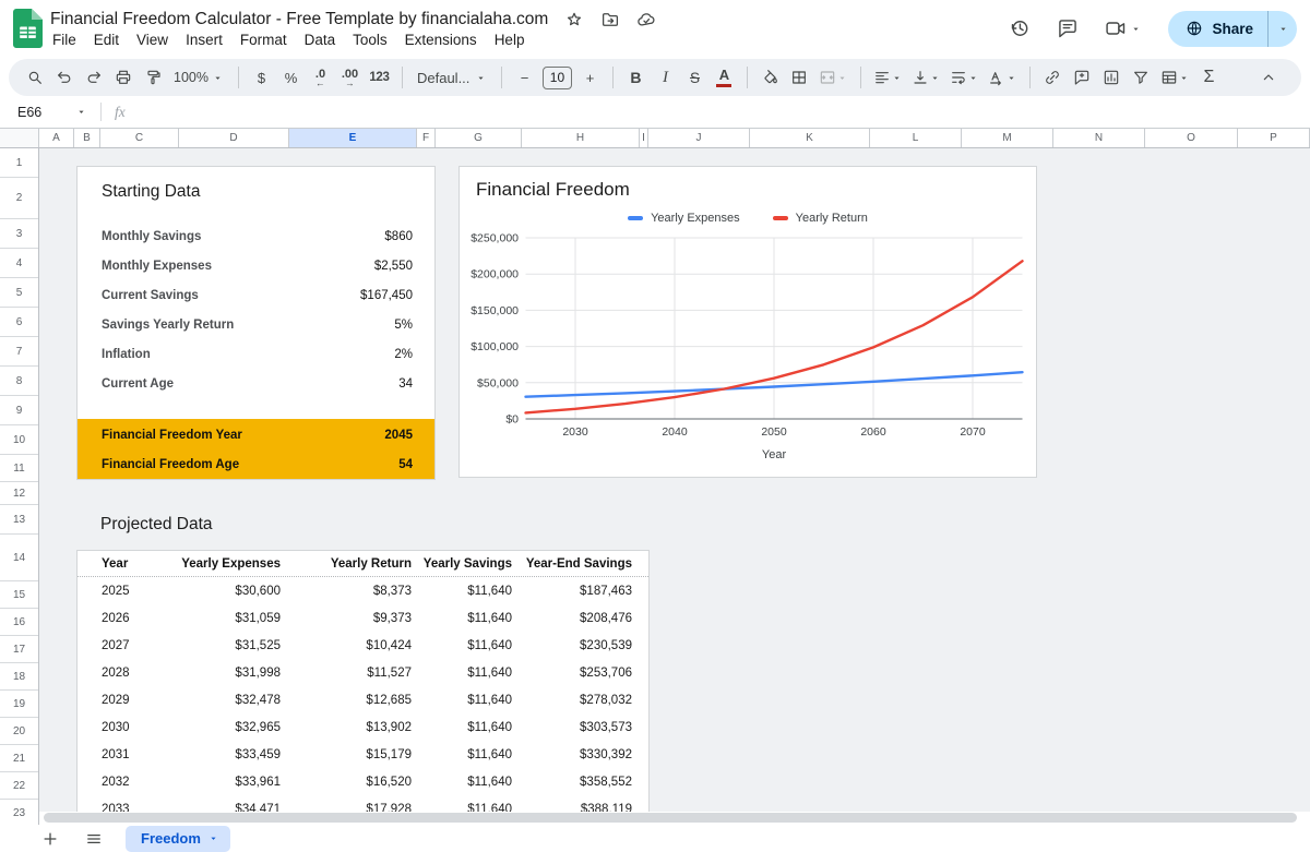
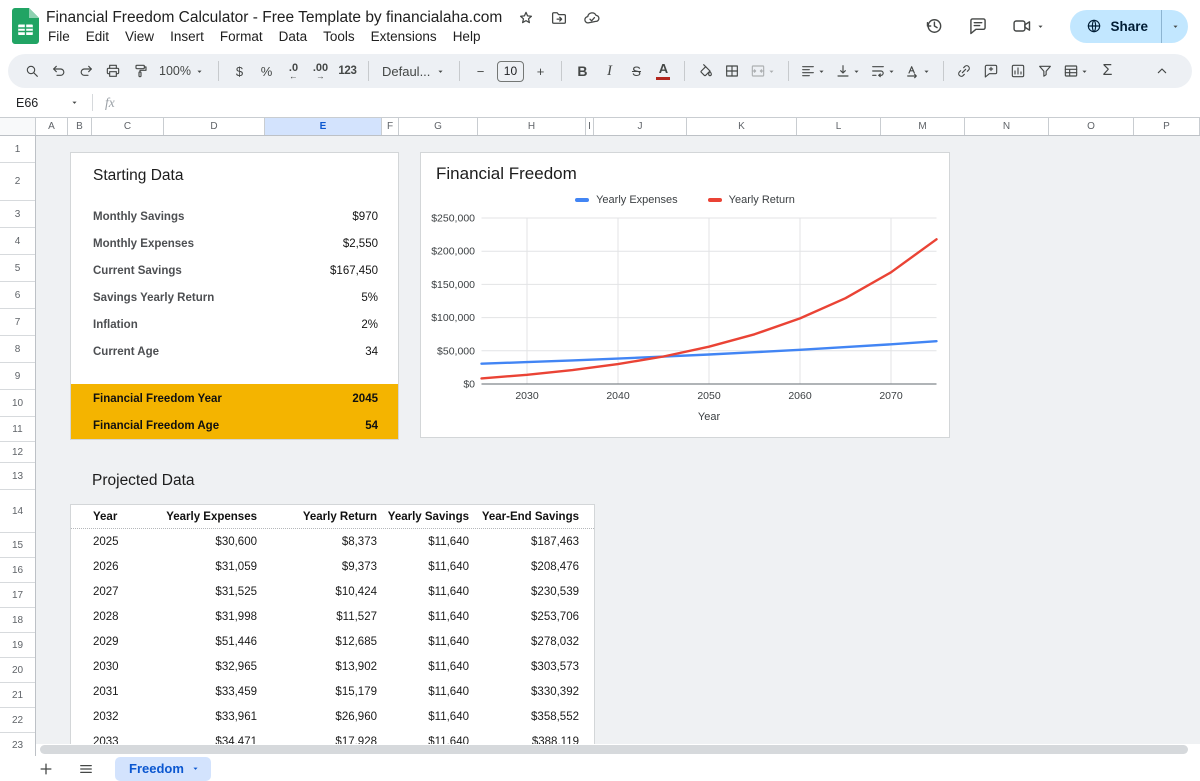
  Financial Freedom Calculator - Free Template by financialaha.com
  File
  Edit
  View
  Insert
  Format
  Data
  Tools
  Extensions
  Help
  Share
  100%
  $
  %
  .0
  ←
  .00
  →
  123
  Defaul...
  −
  10
  +
  B
  I
  S
  A
  Σ
  E66
  fx
  A
  B
  C
  D
  E
  F
  G
  H
  I
  J
  K
  L
  M
  N
  O
  P
  1
  2
  3
  4
  5
  6
  7
  8
  9
  10
  11
  12
  13
  14
  15
  16
  17
  18
  19
  20
  21
  22
  23
  Starting Data
  Monthly Savings
- $860
+ $970
  Monthly Expenses
  $2,550
  Current Savings
  $167,450
  Savings Yearly Return
  5%
  Inflation
  2%
  Current Age
  34
  Financial Freedom Year
  2045
  Financial Freedom Age
  54
  Financial Freedom
  Yearly Expenses
  Yearly Return
  2030
  2040
  2050
  2060
  2070
  $0
  $50,000
  $100,000
  $150,000
  $200,000
  $250,000
  Year
  Projected Data
  Year
  Yearly Expenses
  Yearly Return
  Yearly Savings
  Year-End Savings
  2025
  $30,600
  $8,373
  $11,640
  $187,463
  2026
  $31,059
  $9,373
  $11,640
  $208,476
  2027
  $31,525
  $10,424
  $11,640
  $230,539
  2028
  $31,998
  $11,527
  $11,640
  $253,706
  2029
- $32,478
+ $51,446
  $12,685
  $11,640
  $278,032
  2030
  $32,965
  $13,902
  $11,640
  $303,573
  2031
  $33,459
  $15,179
  $11,640
  $330,392
  2032
  $33,961
- $16,520
+ $26,960
  $11,640
  $358,552
  2033
  $34,471
  $17,928
  $11,640
  $388,119
  Freedom
